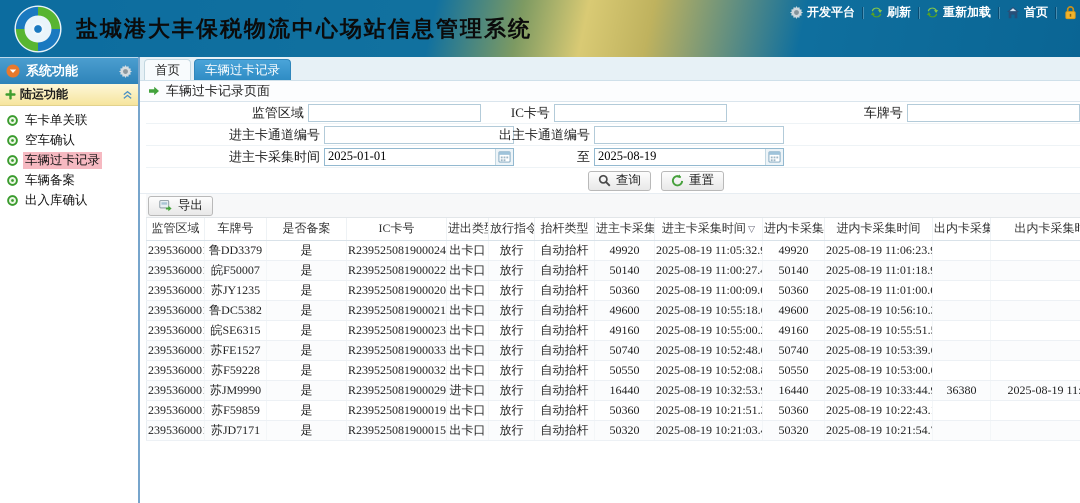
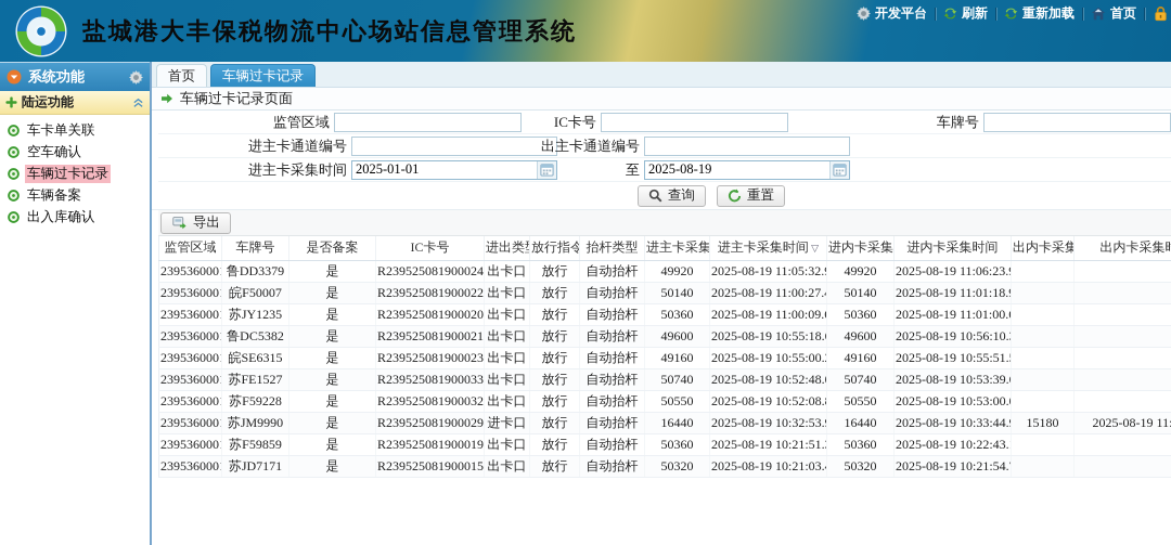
  盐城港大丰保税物流中心场站信息管理系统
  开发平台
  刷新
  重新加载
  首页
  系统功能
  陆运功能
  车卡单关联
  空车确认
  车辆过卡记录
  车辆备案
  出入库确认
  首页
  车辆过卡记录
  车辆过卡记录页面
  监管区域
  IC卡号
  车牌号
  进主卡通道编号
  出主卡通道编号
  进主卡采集时间
  2025-01-01
  至
  2025-08-19
  查询
  重置
  导出
  监管区域	车牌号	是否备案	IC卡号	进出类	放行指令	抬杆类型	进主卡采集	进主卡采集时间 ▽	进内卡采集	进内卡采集时间	出内卡采集	出内卡采集
  239536000	鲁DD3379	是	R239525081900024	出卡口	放行	自动抬杆	49920	2025-08-19 11:05:32.	49920	2025-08-19 11:06:23.
  239536000	皖F50007	是	R239525081900022	出卡口	放行	自动抬杆	50140	2025-08-19 11:00:27.	50140	2025-08-19 11:01:18.
  239536000	苏JY1235	是	R239525081900020	出卡口	放行	自动抬杆	50360	2025-08-19 11:00:09.	50360	2025-08-19 11:01:00.
  239536000	鲁DC5382	是	R239525081900021	出卡口	放行	自动抬杆	49600	2025-08-19 10:55:18.	49600	2025-08-19 10:56:10.
  239536000	皖SE6315	是	R239525081900023	出卡口	放行	自动抬杆	49160	2025-08-19 10:55:00.	49160	2025-08-19 10:55:51.
  239536000	苏FE1527	是	R239525081900033	出卡口	放行	自动抬杆	50740	2025-08-19 10:52:48.	50740	2025-08-19 10:53:39.
  239536000	苏F59228	是	R239525081900032	出卡口	放行	自动抬杆	50550	2025-08-19 10:52:08.	50550	2025-08-19 10:53:00.
- 239536000	苏JM9990	是	R239525081900029	进卡口	放行	自动抬杆	16440	2025-08-19 10:32:53.	16440	2025-08-19 10:33:44.	36380	2025-08-19 11
+ 239536000	苏JM9990	是	R239525081900029	进卡口	放行	自动抬杆	16440	2025-08-19 10:32:53.	16440	2025-08-19 10:33:44.	15180	2025-08-19 11
  239536000	苏F59859	是	R239525081900019	出卡口	放行	自动抬杆	50360	2025-08-19 10:21:51.	50360	2025-08-19 10:22:43.
  239536000	苏JD7171	是	R239525081900015	出卡口	放行	自动抬杆	50320	2025-08-19 10:21:03.	50320	2025-08-19 10:21:54.
